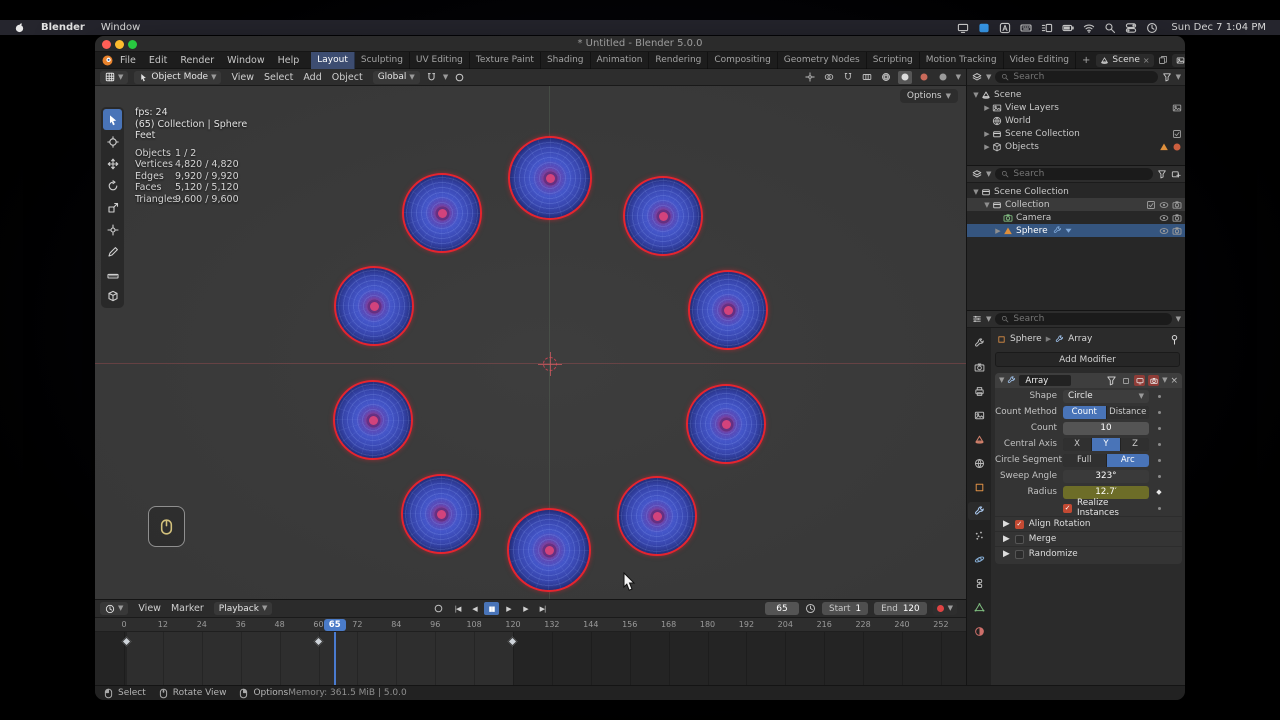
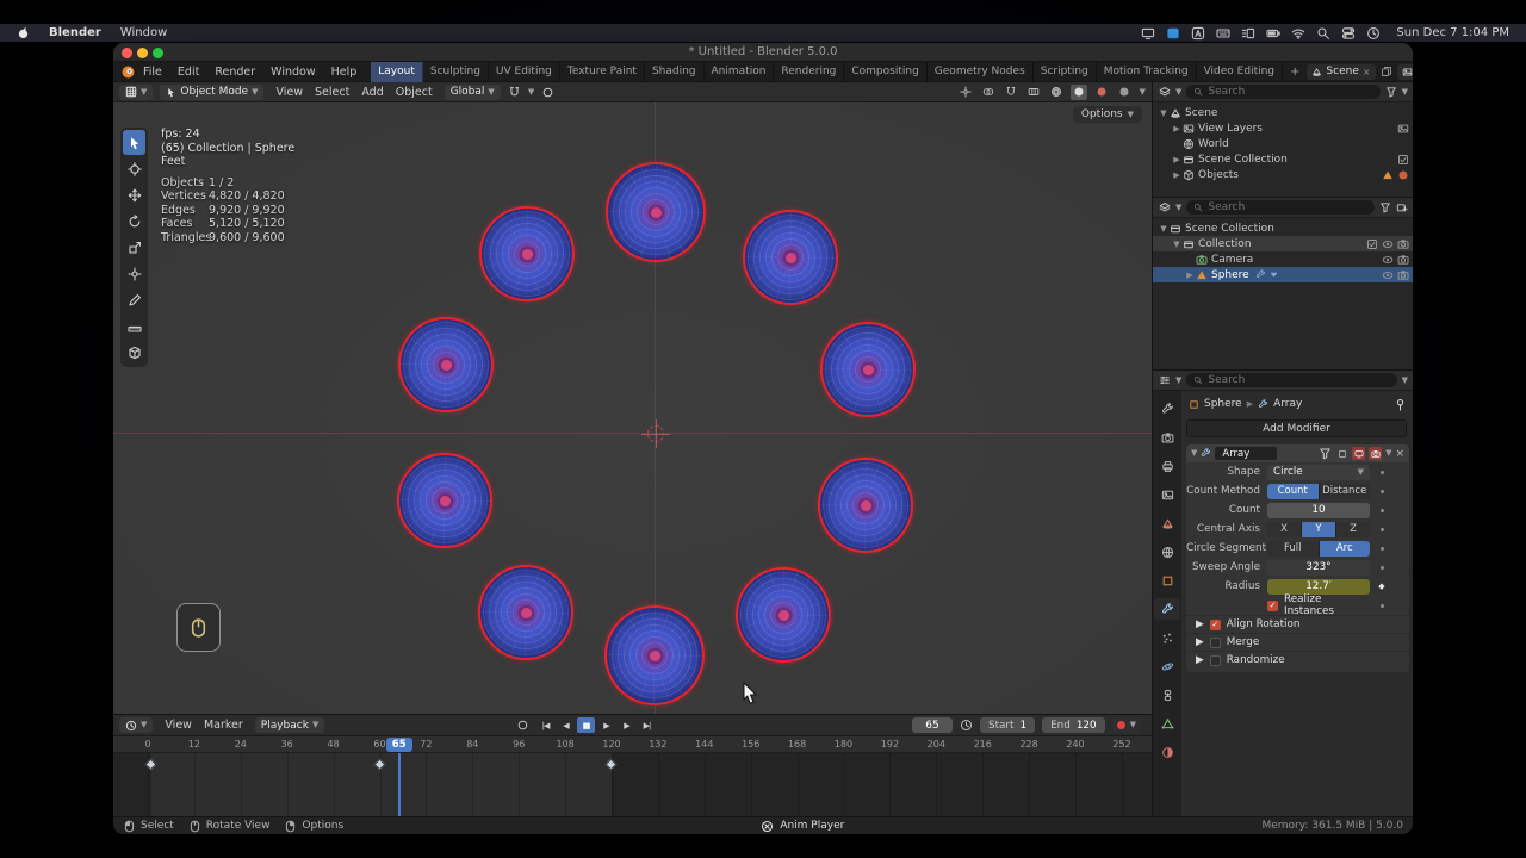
  Blender
  Window
  Sun Dec 7 1:04 PM
  * Untitled - Blender 5.0.0
  File
  Edit
  Render
  Window
  Help
  Layout
  Sculpting
  UV Editing
  Texture Paint
  Shading
  Animation
  Rendering
  Compositing
  Geometry Nodes
  Scripting
  Motion Tracking
  Video Editing
  +
  Scene
  ×
  ▼
  Object Mode
  ▼
  View
  Select
  Add
  Object
  Global
  ▼
  ▼
  ▼
  fps: 24
  (65) Collection | Sphere
  Feet
  Objects
  1 / 2
  Vertices
  4,820 / 4,820
  Edges
  9,920 / 9,920
  Faces
  5,120 / 5,120
  Triangles
  9,600 / 9,600
  Options
  ▼
  ▼
  Search
  ▼
  ▼
  Scene
  ▶
  View Layers
  World
  ▶
  Scene Collection
  ▶
  Objects
  ▼
  Search
  ▼
  Scene Collection
  ▼
  Collection
  Camera
  ▶
  Sphere
  ▼
  Search
  ▼
  Sphere
  ▶
  Array
  Add Modifier
  ▼
  Array
  ▼
  ×
  Shape
  Circle
  ▼
  Count Method
  Count
  Distance
  Count
  10
  Central Axis
  X
  Y
  Z
  Circle Segment
  Full
  Arc
  Sweep Angle
  323°
  Radius
  12.7′
  ◆
  ✓
  Realize Instances
  ▶
  ✓
  Align Rotation
  ▶
  Merge
  ▶
  Randomize
  ▼
  View
  Marker
  Playback
  ▼
  |◀
  ◀
  ▮▮
  ▶
  ▶
  ▶|
  65
  Start
  1
  End
  120
  ▼
  0
  12
  24
  36
  48
  60
  72
  84
  96
  108
  120
  132
  144
  156
  168
  180
  192
  204
  216
  228
  240
  252
  65
  Select
  Rotate View
  Options
+ Anim Player
  Memory: 361.5 MiB | 5.0.0
